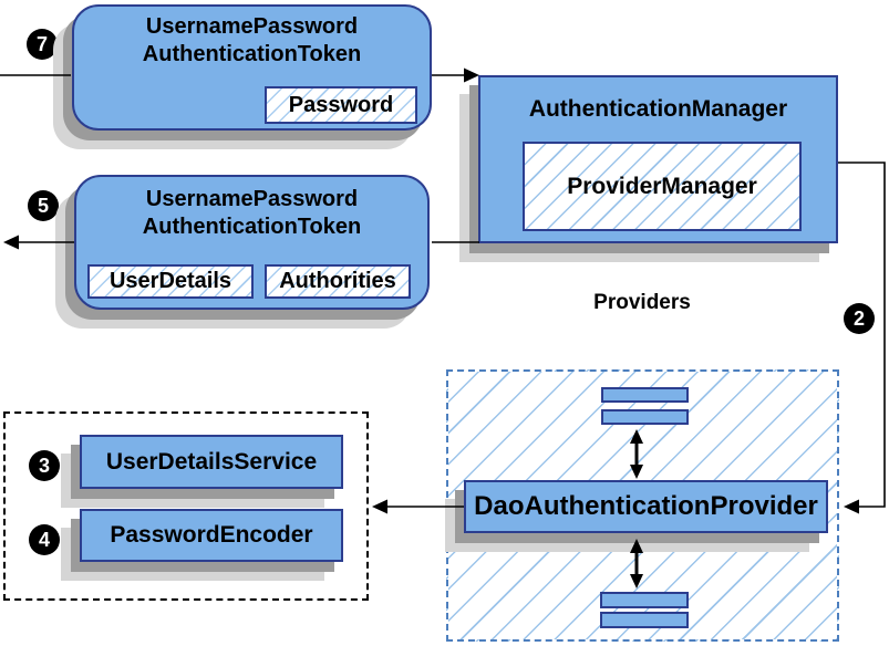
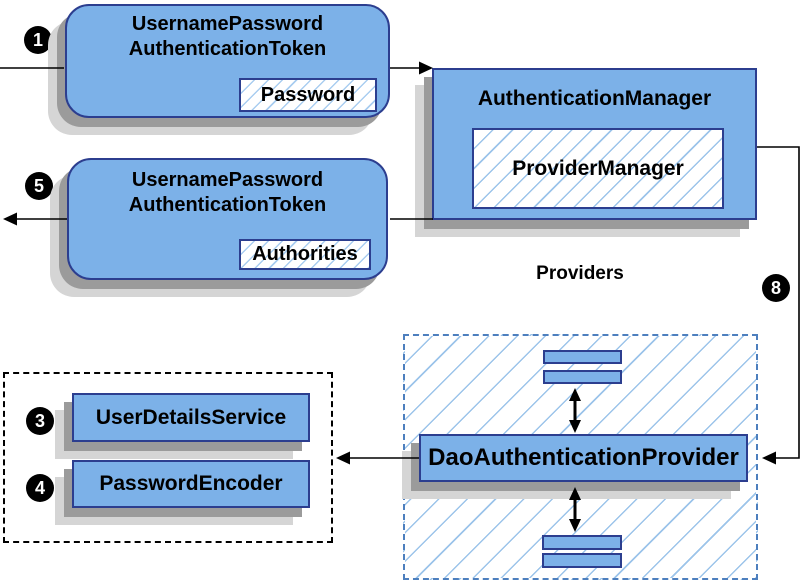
- 7
+ 1
- 2
+ 8
  3
  4
  5
  UsernamePassword
  AuthenticationToken
  Password
  AuthenticationManager
  ProviderManager
  UsernamePassword
  AuthenticationToken
- UserDetails
  Authorities
  Providers
  DaoAuthenticationProvider
  UserDetailsService
  PasswordEncoder
